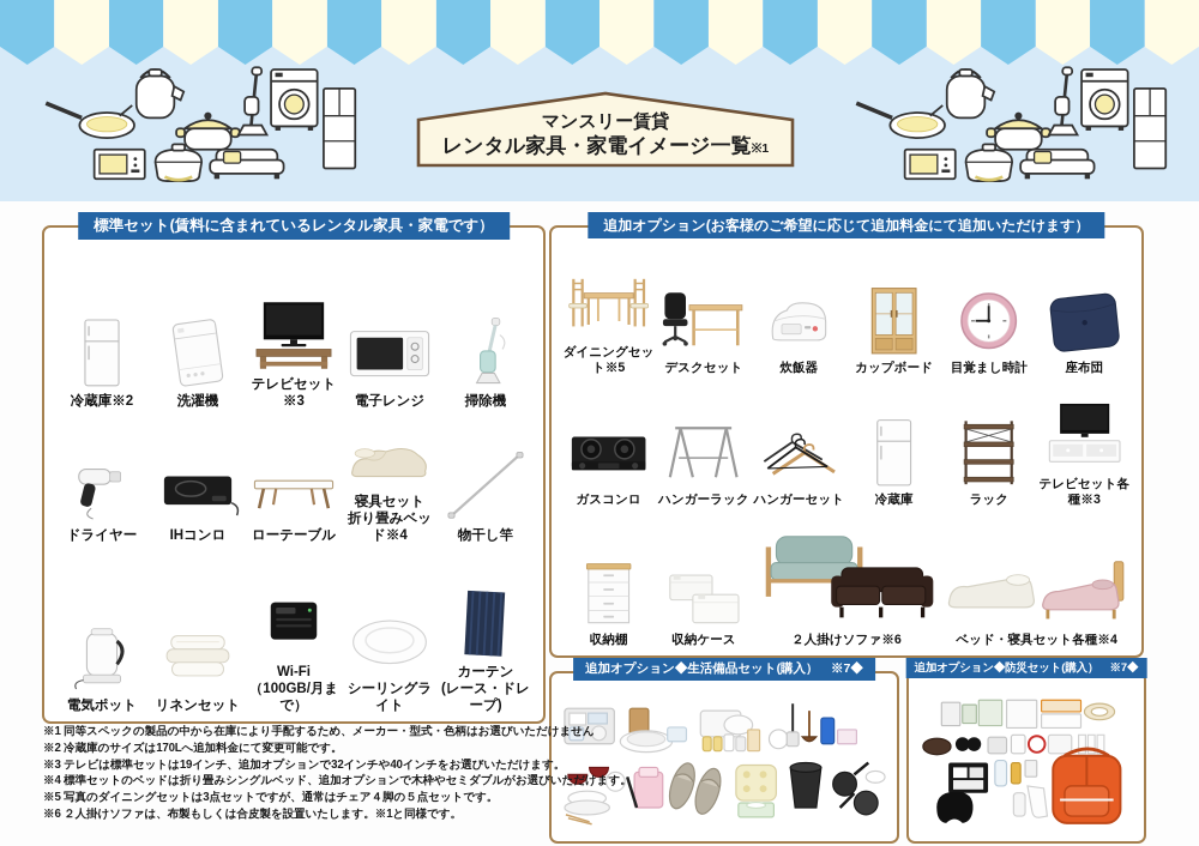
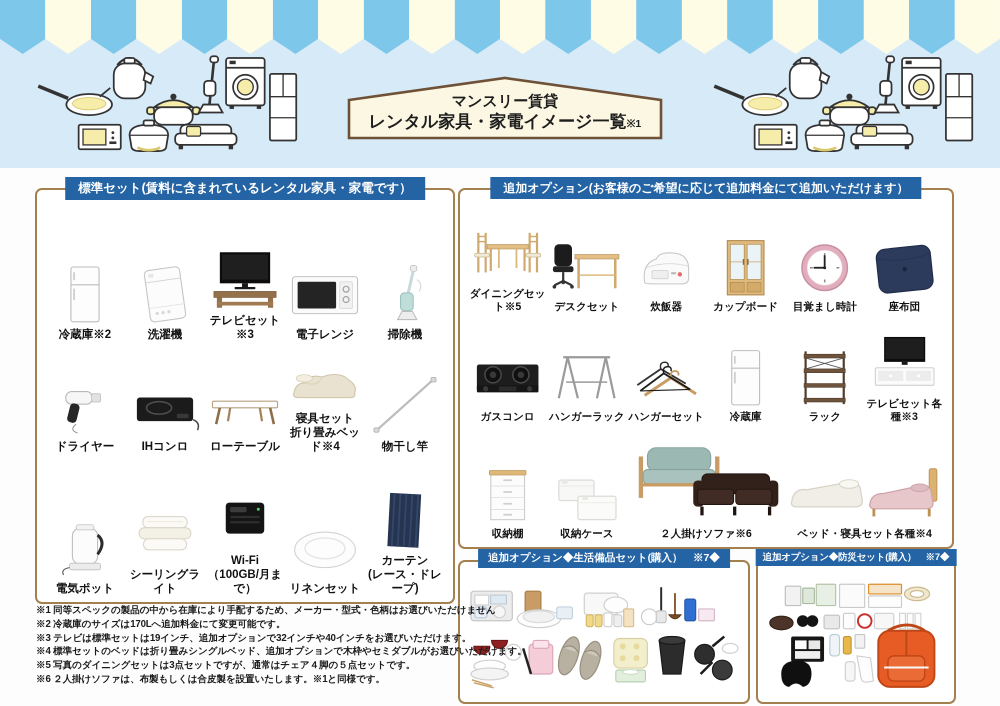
  マンスリー賃貸
  レンタル家具・家電イメージ一覧※1
  標準セット(賃料に含まれているレンタル家具・家電です）
  冷蔵庫※2
  洗濯機
  テレビセット※3
  電子レンジ
  掃除機
  ドライヤー
  IHコンロ
  ローテーブル
  寝具セット
  折り畳みベッド※4
  物干し竿
  電気ポット
- リネンセット
+ シーリングライト
  Wi-Fi
  （100GB/月まで）
- シーリングライト
+ リネンセット
  カーテン
  (レース・ドレープ)
  追加オプション(お客様のご希望に応じて追加料金にて追加いただけます）
  ダイニングセット※5
  デスクセット
  炊飯器
  カップボード
  目覚まし時計
  座布団
  ガスコンロ
  ハンガーラック
  ハンガーセット
  冷蔵庫
  ラック
  テレビセット各種※3
  収納棚
  収納ケース
  ２人掛けソファ※6
  ベッド・寝具セット各種※4
  追加オプション◆生活備品セット(購入） ※7◆
  追加オプション◆防災セット(購入） ※7◆
  ※1 同等スペックの製品の中から在庫により手配するため、メーカー・型式・色柄はお選びいただけません
  ※2 冷蔵庫のサイズは170Lへ追加料金にて変更可能です。
  ※3 テレビは標準セットは19インチ、追加オプションで32インチや40インチをお選びいただけます。
  ※4 標準セットのベッドは折り畳みシングルベッド、追加オプションで木枠やセミダブルがお選びいただけます。
  ※5 写真のダイニングセットは3点セットですが、通常はチェア４脚の５点セットです。
  ※6 ２人掛けソファは、布製もしくは合皮製を設置いたします。※1と同様です。
